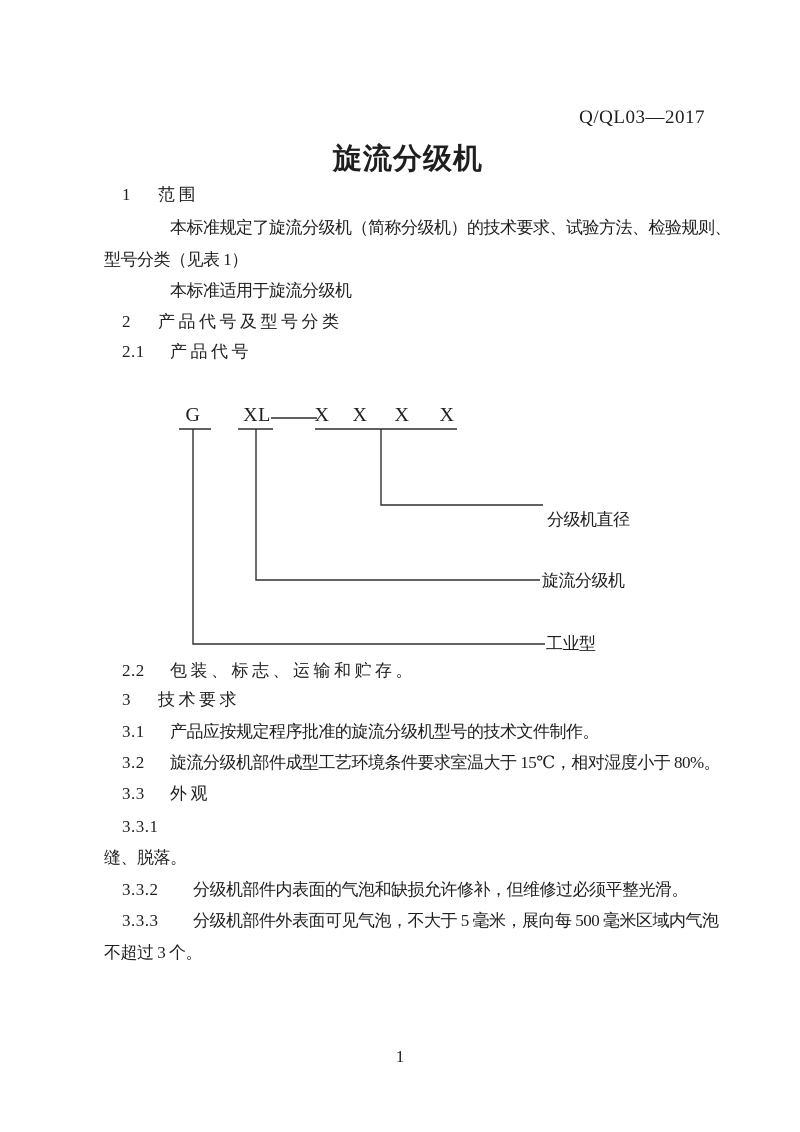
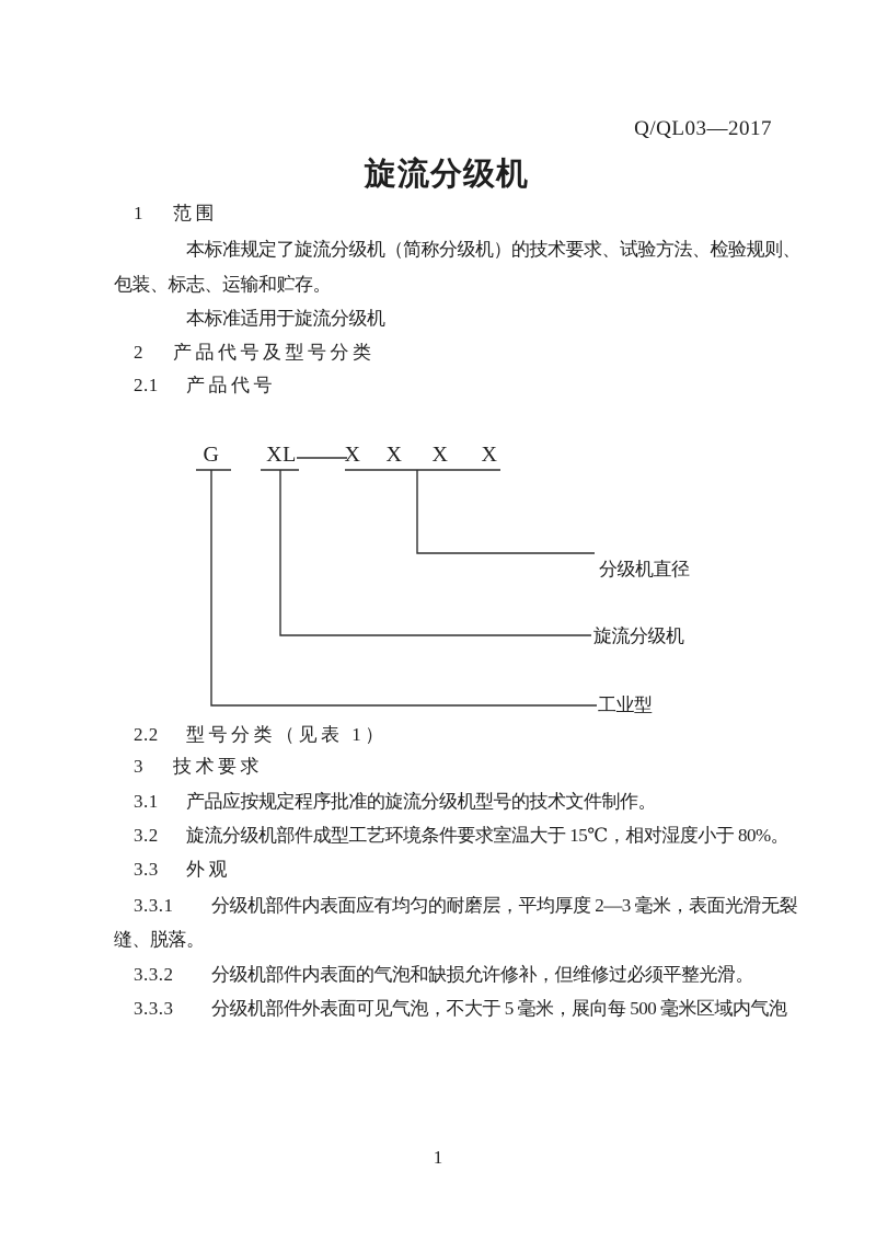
  Q/QL03—2017
  旋流分级机
  1
  范围
  本标准规定了旋流分级机（简称分级机）的技术要求、试验方法、检验规则、
- 型号分类（见表 1）
+ 包装、标志、运输和贮存。
  本标准适用于旋流分级机
  2
  产品代号及型号分类
  2.1
  产品代号
  G
  XL
  X
  X
  X
  X
  分级机直径
  旋流分级机
  工业型
  2.2
- 包装、标志、运输和贮存。
+ 型号分类（见表 1）
  3
  技术要求
  3.1
  产品应按规定程序批准的旋流分级机型号的技术文件制作。
  3.2
  旋流分级机部件成型工艺环境条件要求室温大于 15℃，相对湿度小于 80%。
  3.3
  外观
  3.3.1
+ 分级机部件内表面应有均匀的耐磨层，平均厚度 2—3 毫米，表面光滑无裂
  缝、脱落。
  3.3.2
  分级机部件内表面的气泡和缺损允许修补，但维修过必须平整光滑。
  3.3.3
  分级机部件外表面可见气泡，不大于 5 毫米，展向每 500 毫米区域内气泡
- 不超过 3 个。
  1
